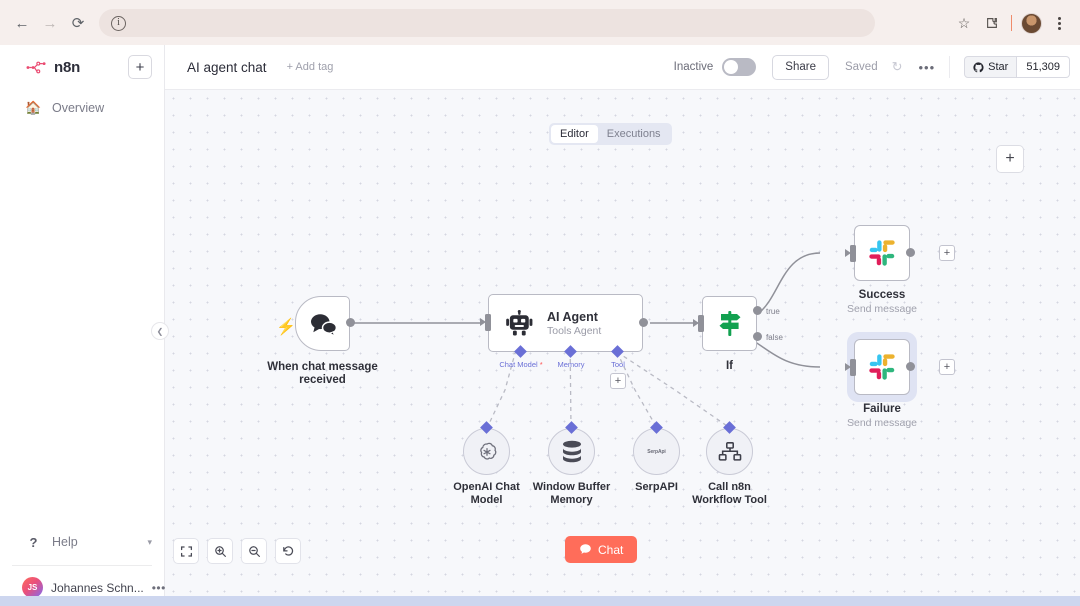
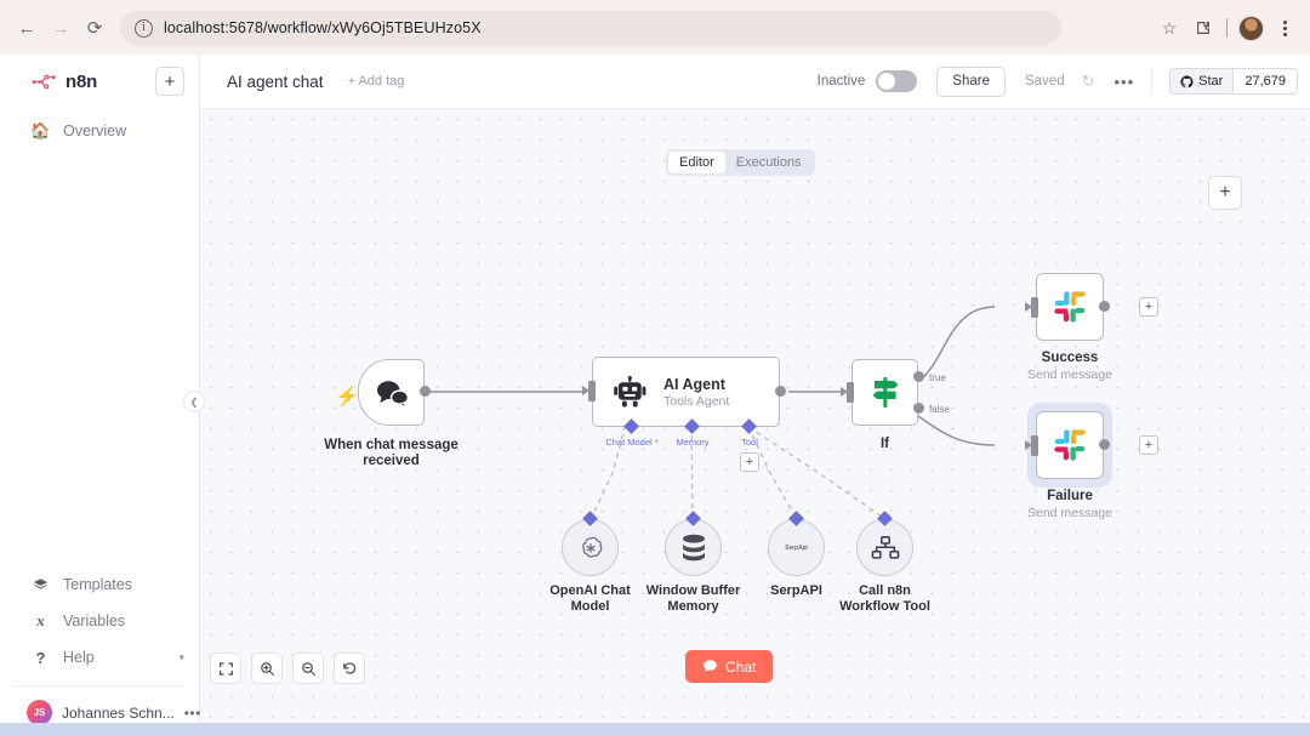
  ←
  →
  ⟳
  i
+ localhost:5678/workflow/xWy6Oj5TBEUHzo5X
  ☆
  n8n
  +
  🏠
  Overview
+ Templates
+ x
+ Variables
  ?
  Help
  ▾
  JS
  Johannes Schn...
  •••
  ❮
  AI agent chat
  + Add tag
  Inactive
  Share
  Saved
  ↻
  •••
  Star
- 51,309
+ 27,679
  Editor
  Executions
  +
  ⚡
  When chat message
  received
  AI Agent
  Tools Agent
  Chat Model *
  Memory
  Tool
  +
  true
  false
  If
  +
  Success
  Send message
  +
  Failure
  Send message
  OpenAI Chat
  Model
  Window Buffer
  Memory
  SerpAPI
  Call n8n
  Workflow Tool
  Chat
